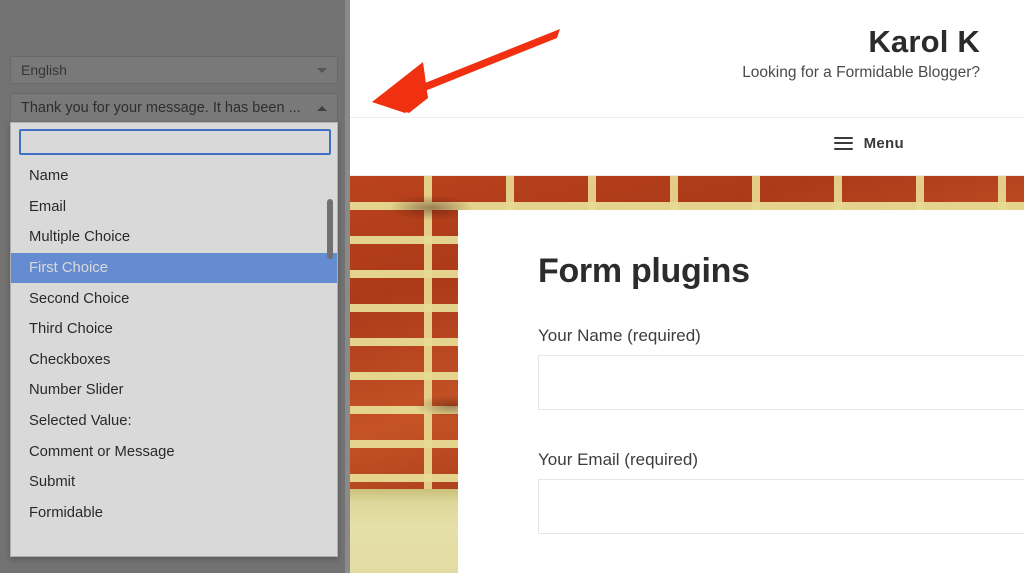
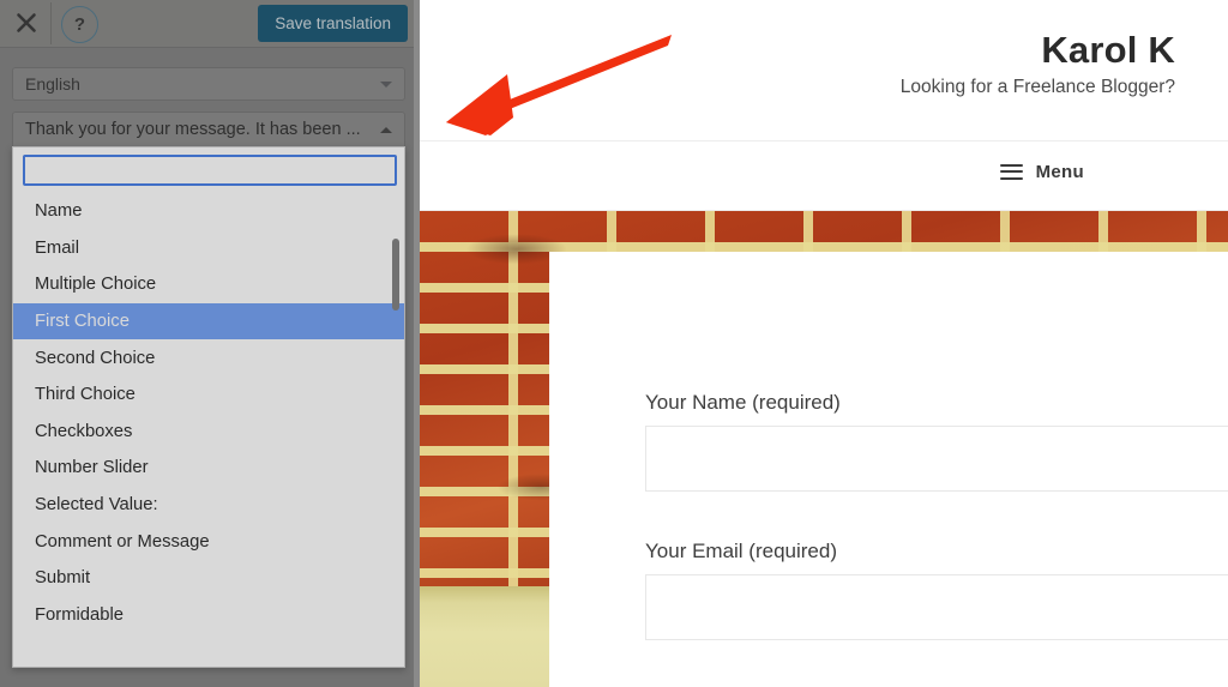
  Karol K
- Looking for a Formidable Blogger?
+ Looking for a Freelance Blogger?
  Menu
- Form plugins
  Your Name (required)
  Your Email (required)
+ ?
+ Save translation
  English
  Thank you for your message. It has been ...
  Name
  Email
  Multiple Choice
  First Choice
  Second Choice
  Third Choice
  Checkboxes
  Number Slider
  Selected Value:
  Comment or Message
  Submit
  Formidable
